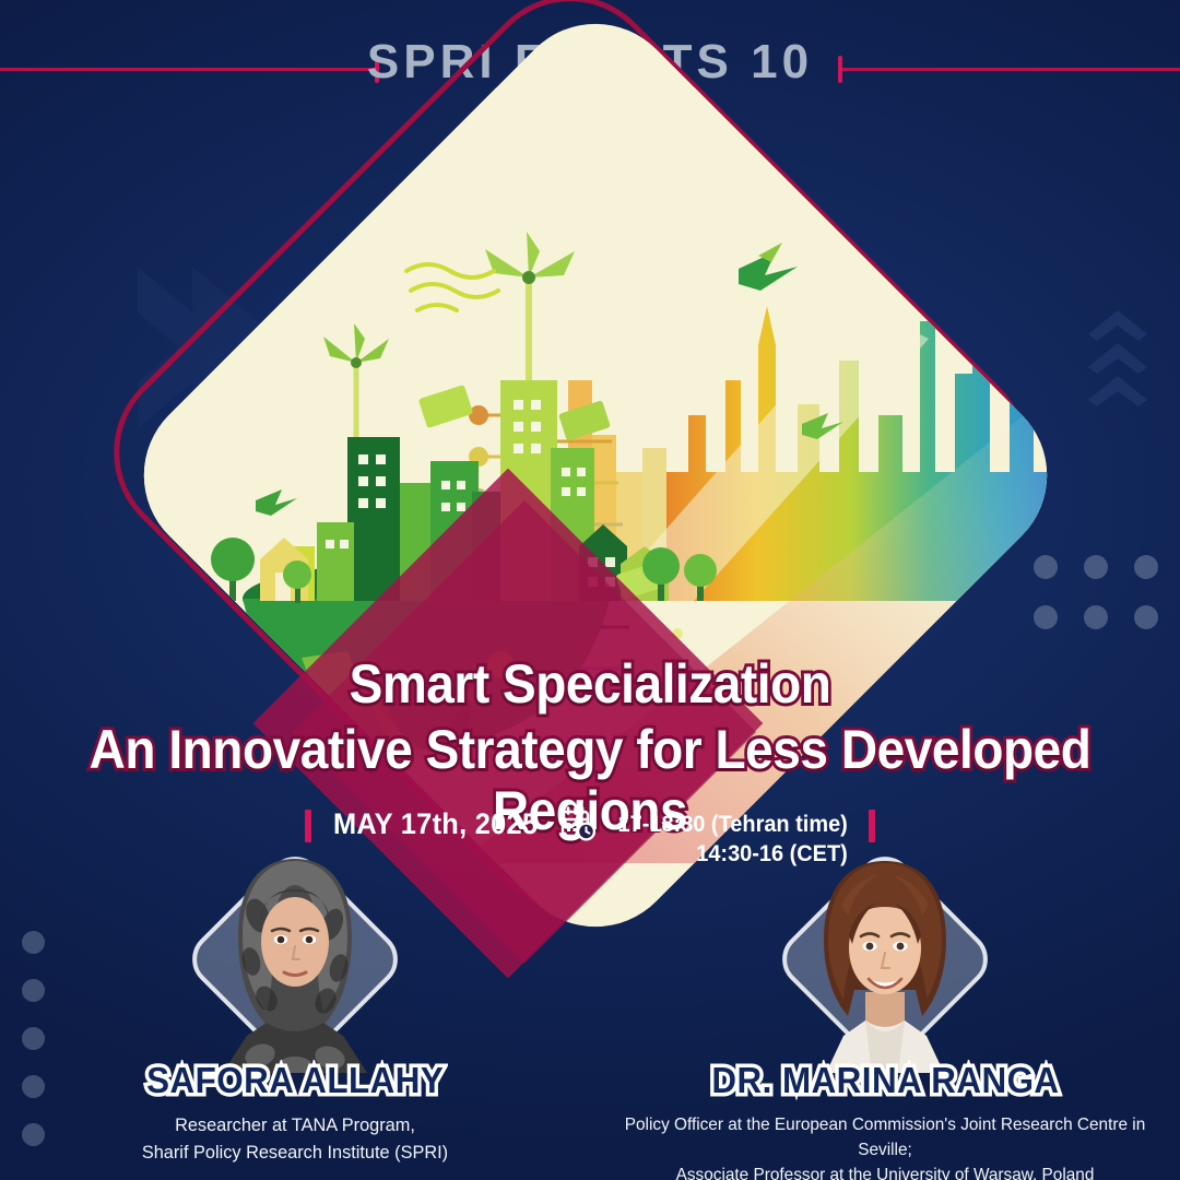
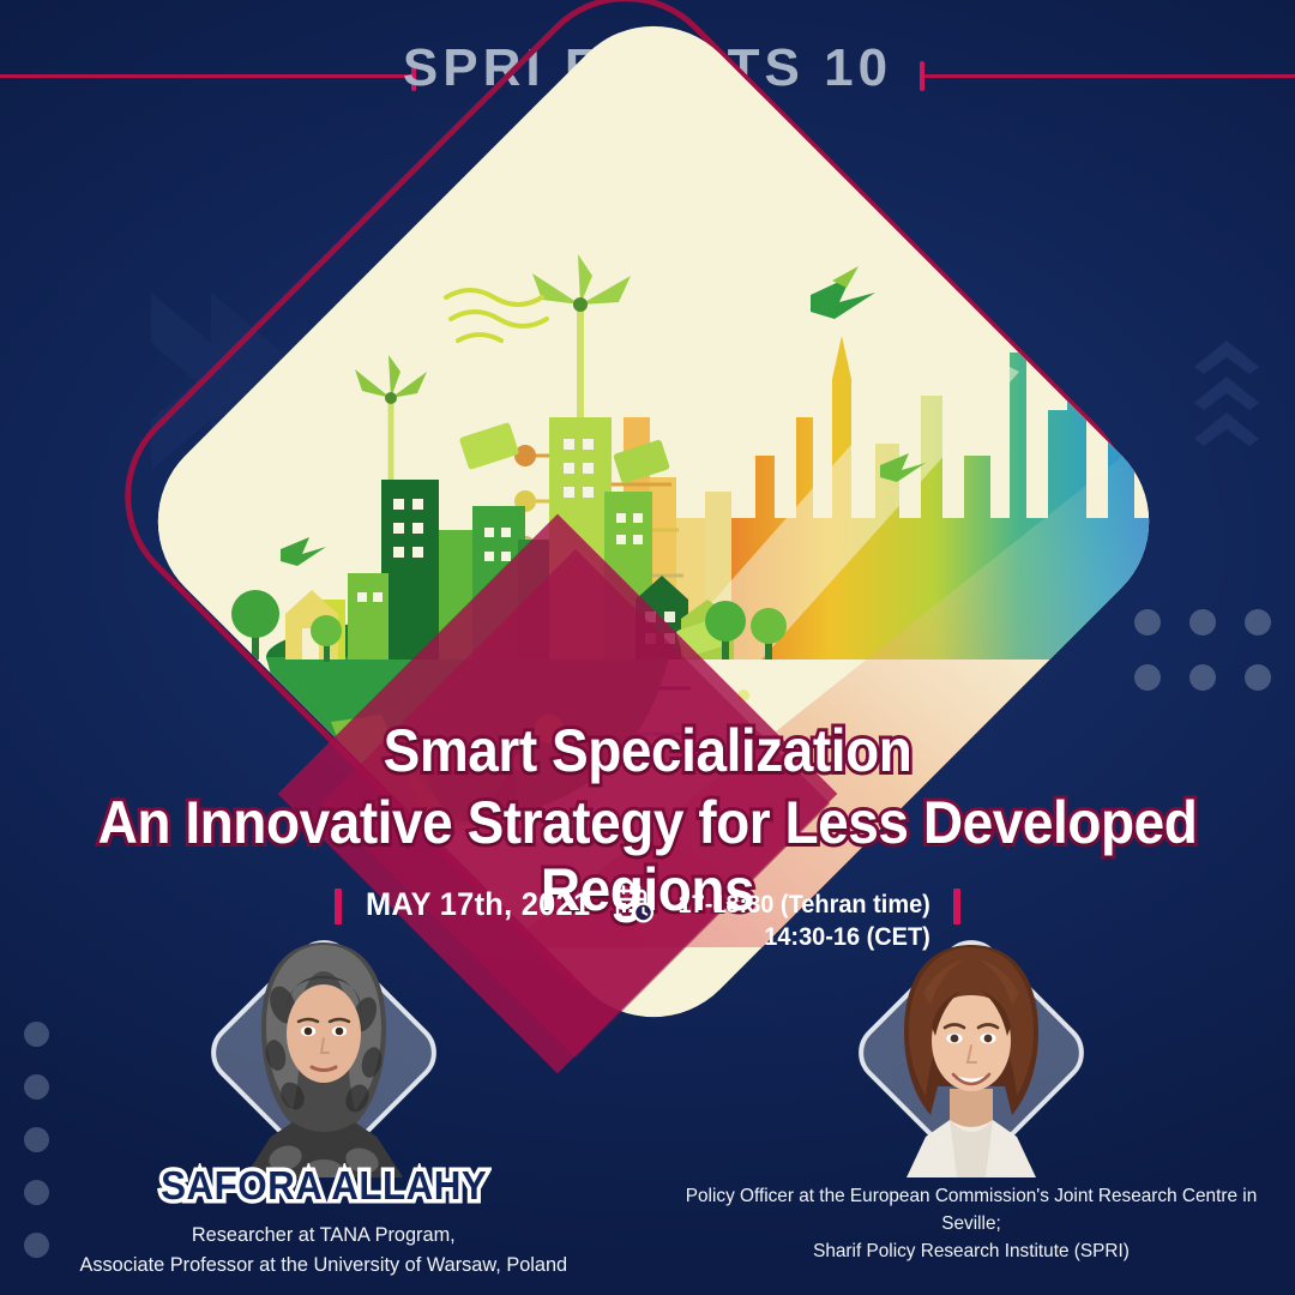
  Smart Specialization
  An Innovative Strategy for Less Developed Reions
- MAY 17th, 2025
+ MAY 17th, 2021
  17-18:30 (Tehran time)
  14:30-16 (CET)
  SAFORA ALLAHY
  Researcher at TANA Program,
- Sharif Policy Research Institute (SPRI)
+ Associate Professor at the University of Warsaw, Poland
- DR. MARINA RANGA
  Policy Officer at the European Commission's Joint Research Centre in Seville;
- Associate Professor at the University of Warsaw, Poland
+ Sharif Policy Research Institute (SPRI)
